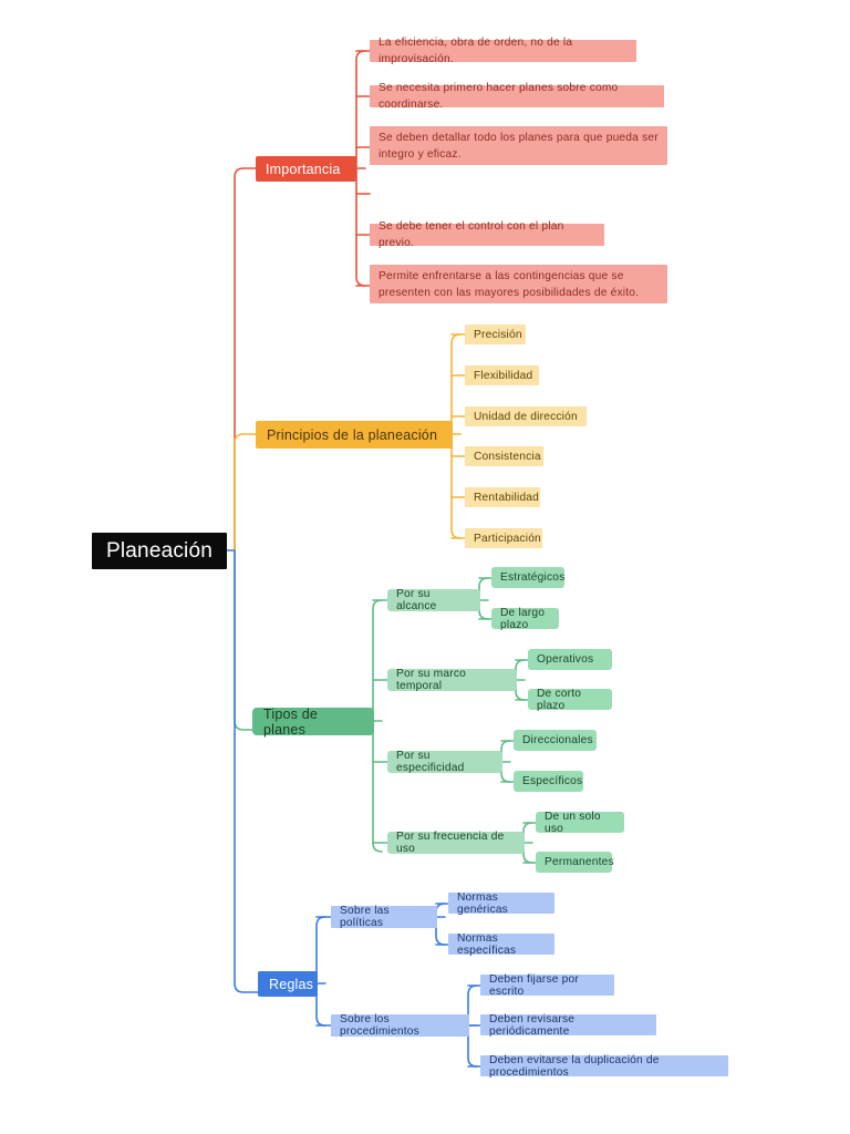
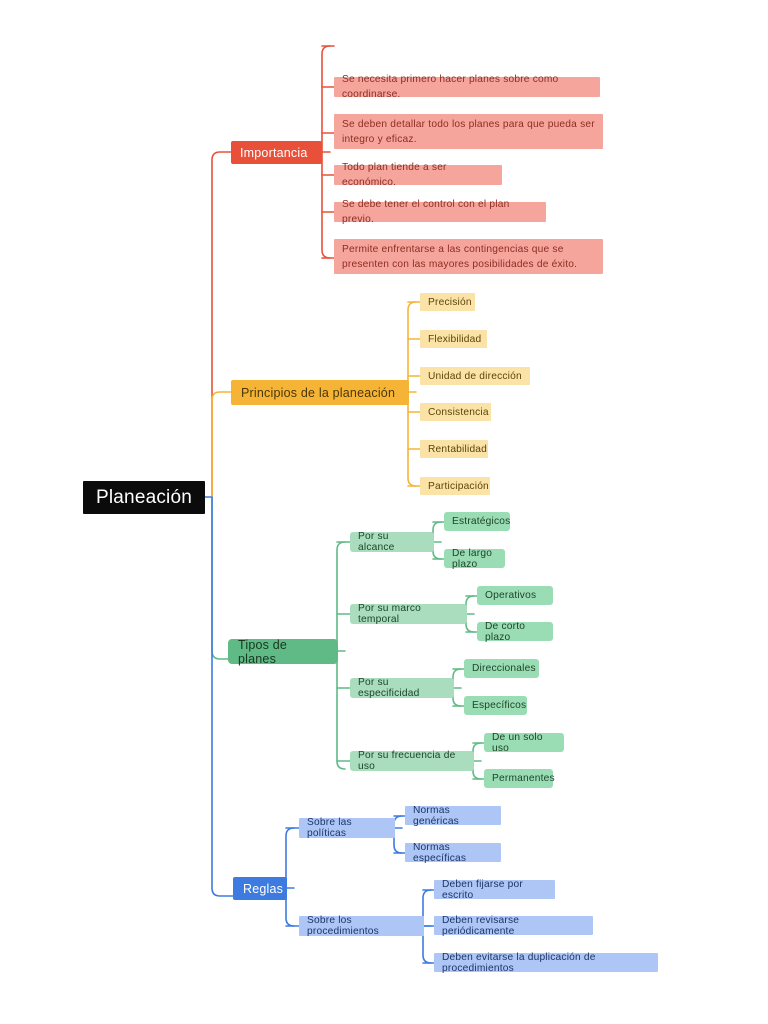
  Planeación
  Importancia
- La eficiencia, obra de orden, no de la improvisación.
  Se necesita primero hacer planes sobre como coordinarse.
  Se deben detallar todo los planes para que pueda ser integro y eficaz.
+ Todo plan tiende a ser económico.
  Se debe tener el control con el plan previo.
  Permite enfrentarse a las contingencias que se presenten con las mayores posibilidades de éxito.
  Principios de la planeación
  Precisión
  Flexibilidad
  Unidad de dirección
  Consistencia
  Rentabilidad
  Participación
  Tipos de planes
  Por su alcance
  Estratégicos
  De largo plazo
  Por su marco temporal
  Operativos
  De corto plazo
  Por su especificidad
  Direccionales
  Específicos
  Por su frecuencia de uso
  De un solo uso
  Permanentes
  Reglas
  Sobre las políticas
  Normas genéricas
  Normas específicas
  Sobre los procedimientos
  Deben fijarse por escrito
  Deben revisarse periódicamente
  Deben evitarse la duplicación de procedimientos
